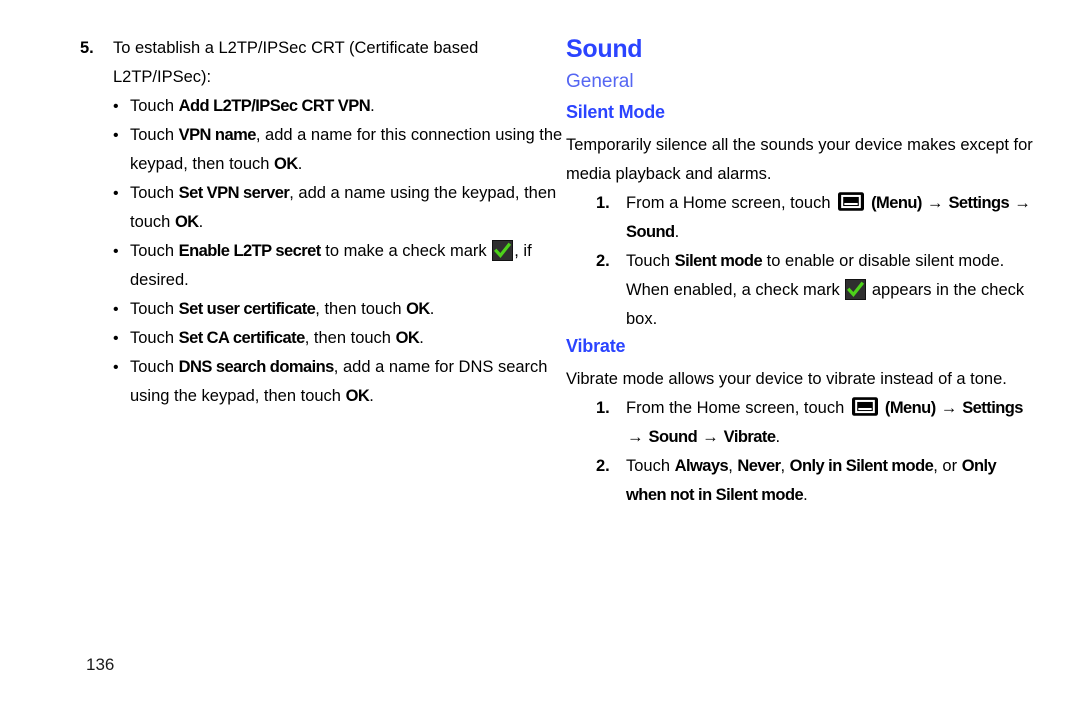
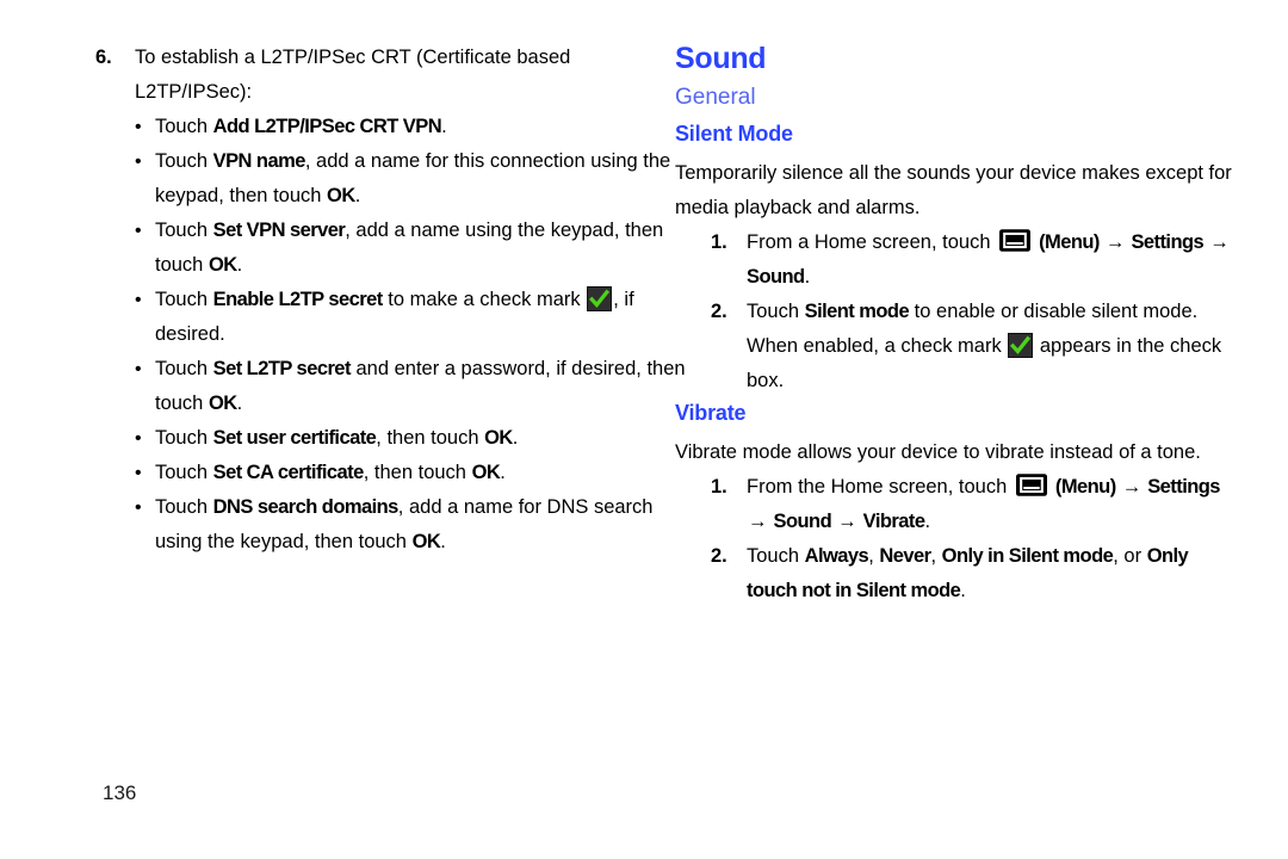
- 5.
+ 6.
  To establish a L2TP/IPSec CRT (Certificate based L2TP/IPSec):
  Touch Add L2TP/IPSec CRT VPN.
  Touch VPN name, add a name for this connection using the keypad, then touch OK.
  Touch Set VPN server, add a name using the keypad, then touch OK.
  Touch Enable L2TP secret to make a check mark , if desired.
+ Touch Set L2TP secret and enter a password, if desired, then touch OK.
  Touch Set user certificate, then touch OK.
  Touch Set CA certificate, then touch OK.
  Touch DNS search domains, add a name for DNS search using the keypad, then touch OK.
  Sound
  General
  Silent Mode
  Temporarily silence all the sounds your device makes except for media playback and alarms.
  1.
  From a Home screen, touch (Menu) → Settings → Sound.
  2.
  Touch Silent mode to enable or disable silent mode. When enabled, a check mark appears in the check box.
  Vibrate
  Vibrate mode allows your device to vibrate instead of a tone.
  1.
  From the Home screen, touch (Menu) → Settings → Sound → Vibrate.
  2.
- Touch Always, Never, Only in Silent mode, or Only when not in Silent mode.
+ Touch Always, Never, Only in Silent mode, or Only touch not in Silent mode.
  136
